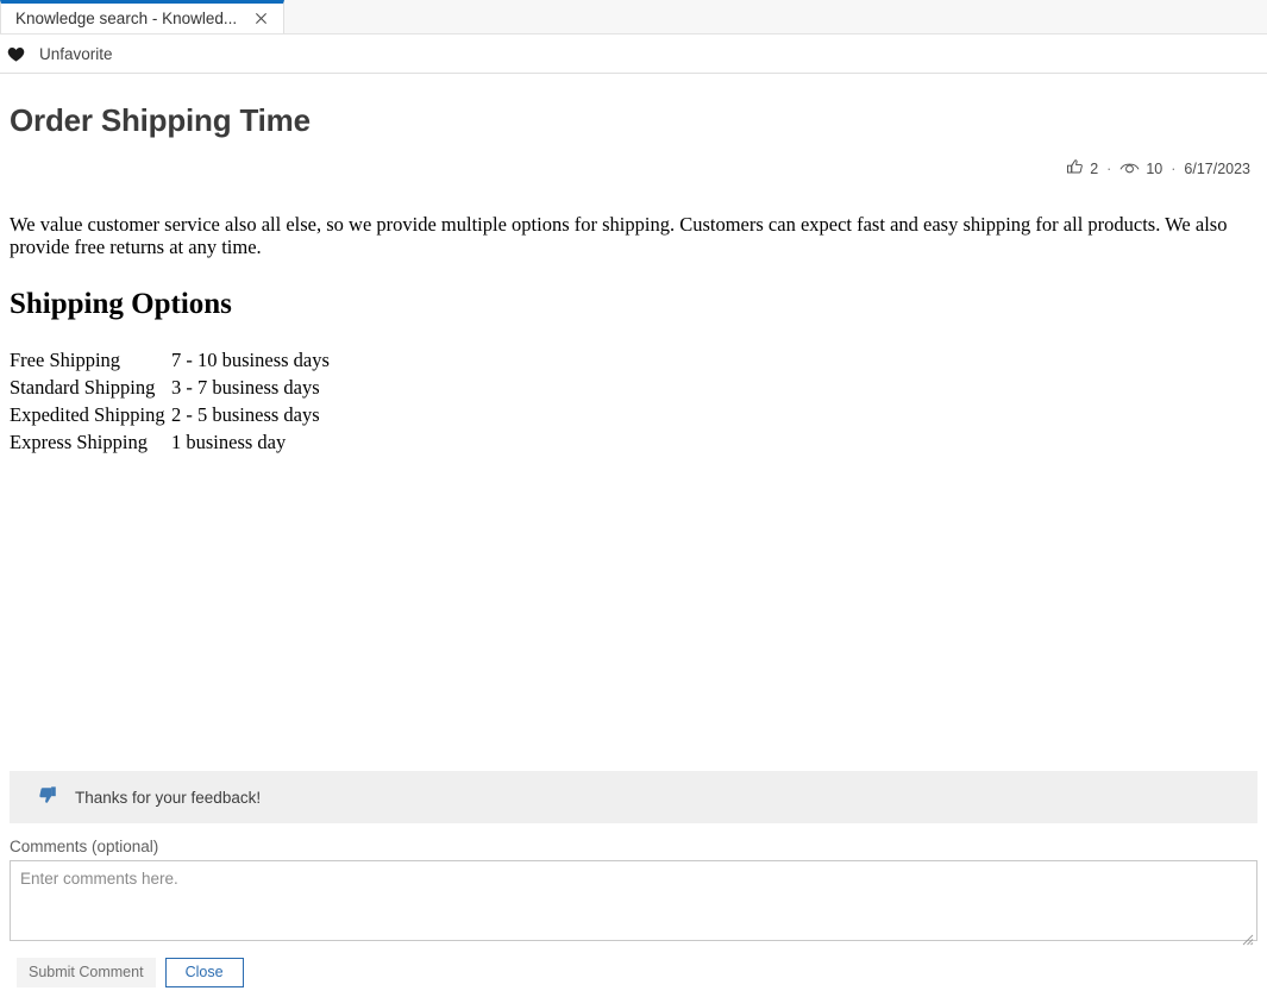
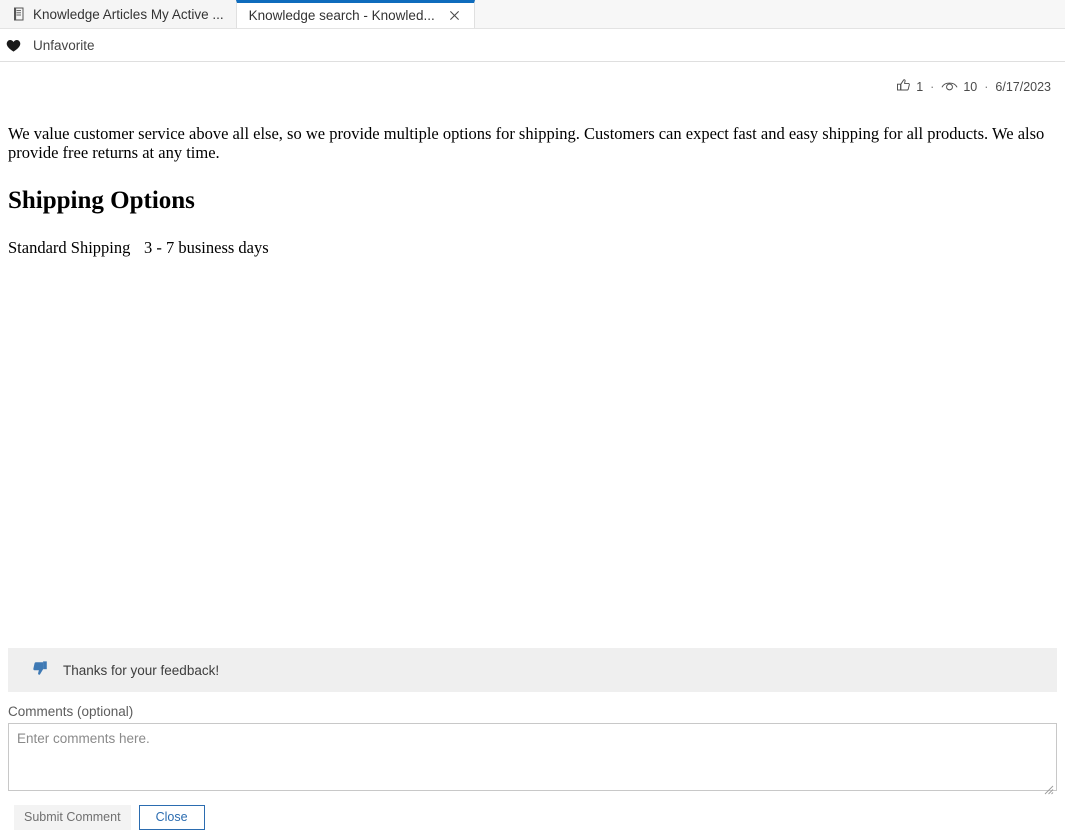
+ Knowledge Articles My Active ...
  Knowledge search - Knowled...
  Unfavorite
- Order Shipping Time
- 2
+ 1
  ·
  10
  ·
  6/17/2023
- We value customer service also all else, so we provide multiple options for shipping. Customers can expect fast and easy shipping for all products. We also provide free returns at any time.
+ We value customer service above all else, so we provide multiple options for shipping. Customers can expect fast and easy shipping for all products. We also provide free returns at any time.
  Shipping Options
- Free Shipping	7 - 10 business days
  Standard Shipping	3 - 7 business days
- Expedited Shipping	2 - 5 business days
- Express Shipping	1 business day
  Thanks for your feedback!
  Comments (optional)
  Enter comments here.
  Submit Comment
  Close
